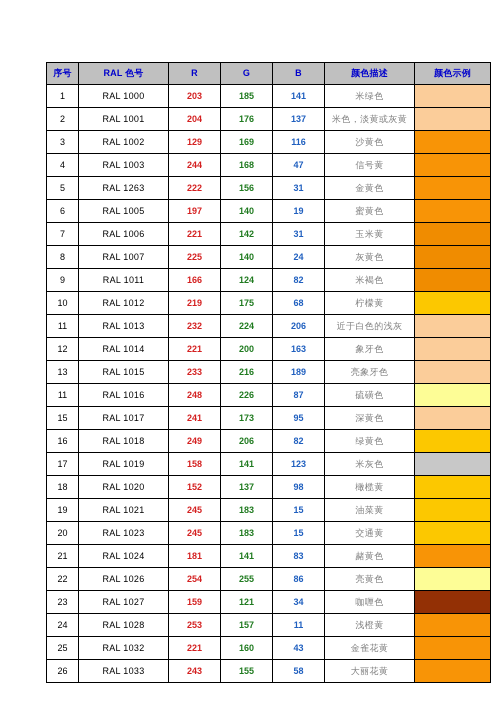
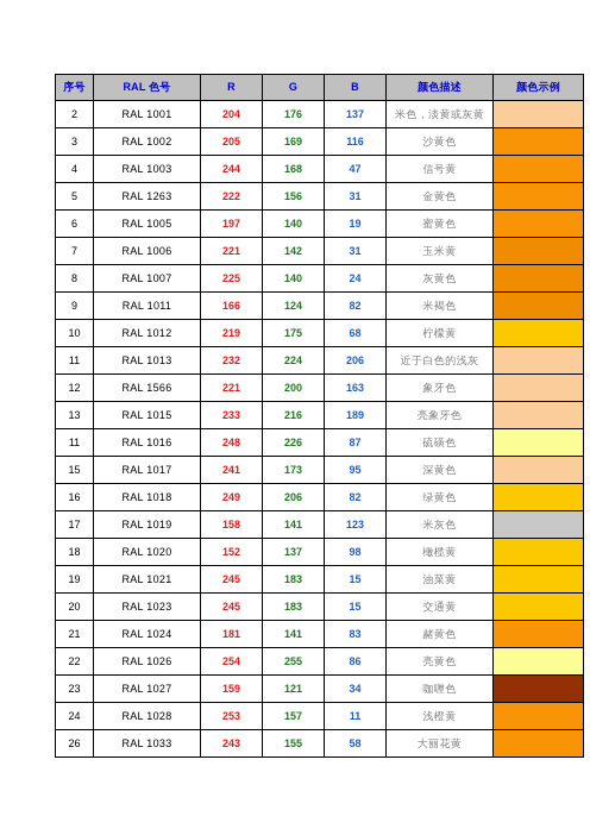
  序号	RAL 色号	R	G	B	颜色描述	颜色示例
- 1	RAL 1000	203	185	141	米绿色
  2	RAL 1001	204	176	137	米色，淡黄或灰黄
- 3	RAL 1002	129	169	116	沙黄色
+ 3	RAL 1002	205	169	116	沙黄色
  4	RAL 1003	244	168	47	信号黄
  5	RAL 1263	222	156	31	金黄色
  6	RAL 1005	197	140	19	蜜黄色
  7	RAL 1006	221	142	31	玉米黄
  8	RAL 1007	225	140	24	灰黄色
  9	RAL 1011	166	124	82	米褐色
  10	RAL 1012	219	175	68	柠檬黄
  11	RAL 1013	232	224	206	近于白色的浅灰
- 12	RAL 1014	221	200	163	象牙色
+ 12	RAL 1566	221	200	163	象牙色
  13	RAL 1015	233	216	189	亮象牙色
  11	RAL 1016	248	226	87	硫磺色
  15	RAL 1017	241	173	95	深黄色
  16	RAL 1018	249	206	82	绿黄色
  17	RAL 1019	158	141	123	米灰色
  18	RAL 1020	152	137	98	橄榄黄
  19	RAL 1021	245	183	15	油菜黄
  20	RAL 1023	245	183	15	交通黄
  21	RAL 1024	181	141	83	赭黄色
  22	RAL 1026	254	255	86	亮黄色
  23	RAL 1027	159	121	34	咖喱色
  24	RAL 1028	253	157	11	浅橙黄
- 25	RAL 1032	221	160	43	金雀花黄
  26	RAL 1033	243	155	58	大丽花黄
